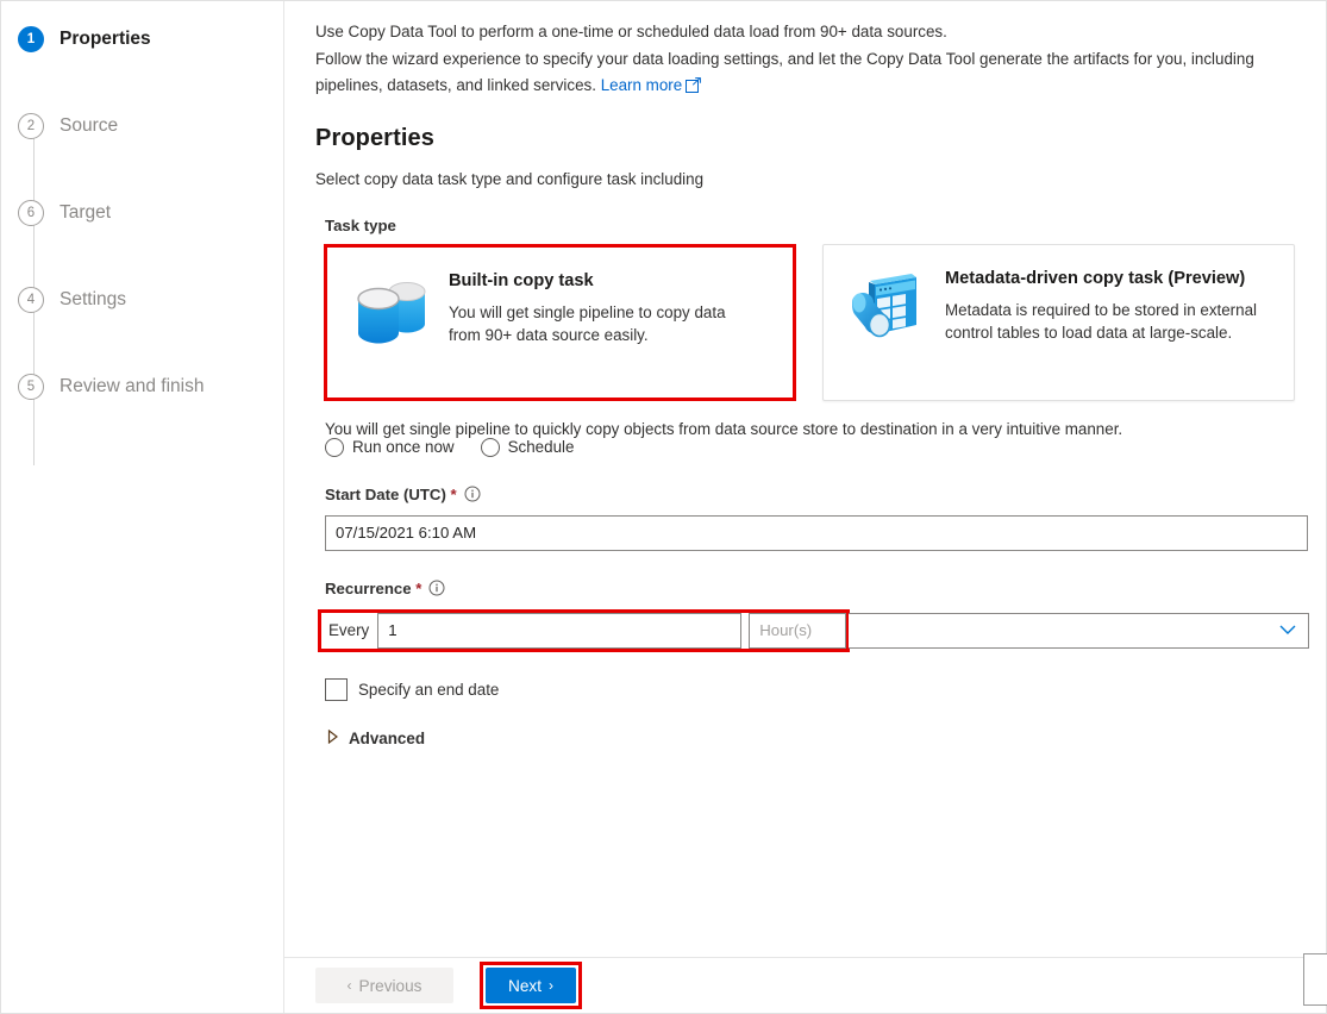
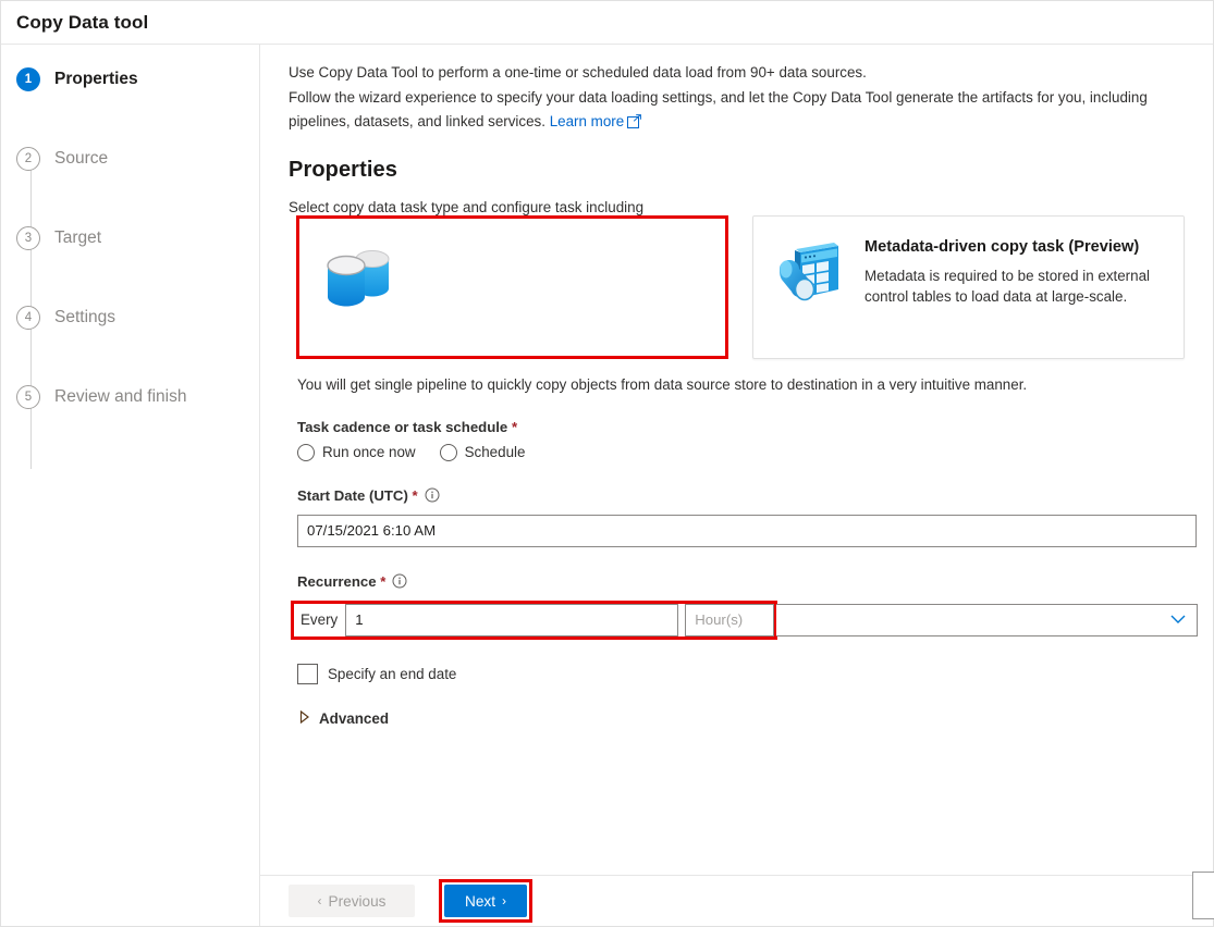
+ Copy Data tool
  1
  Properties
  2
  Source
- 6
+ 3
  Target
  4
  Settings
  5
  Review and finish
  Use Copy Data Tool to perform a one-time or scheduled data load from 90+ data sources.
  Follow the wizard experience to specify your data loading settings, and let the Copy Data Tool generate the artifacts for you, including
  pipelines, datasets, and linked services. Learn more
  Properties
  Select copy data task type and configure task including
- Task type
- Built-in copy task
- You will get single pipeline to copy data from 90+ data source easily.
  Metadata-driven copy task (Preview)
  Metadata is required to be stored in external control tables to load data at large-scale.
  You will get single pipeline to quickly copy objects from data source store to destination in a very intuitive manner.
+ Task cadence or task schedule *
  Run once now
  Schedule
  Start Date (UTC) *
  07/15/2021 6:10 AM
  Recurrence *
  Every
  1
  Hour(s)
  Specify an end date
  Advanced
  ‹
  Previous
  Next
  ›
